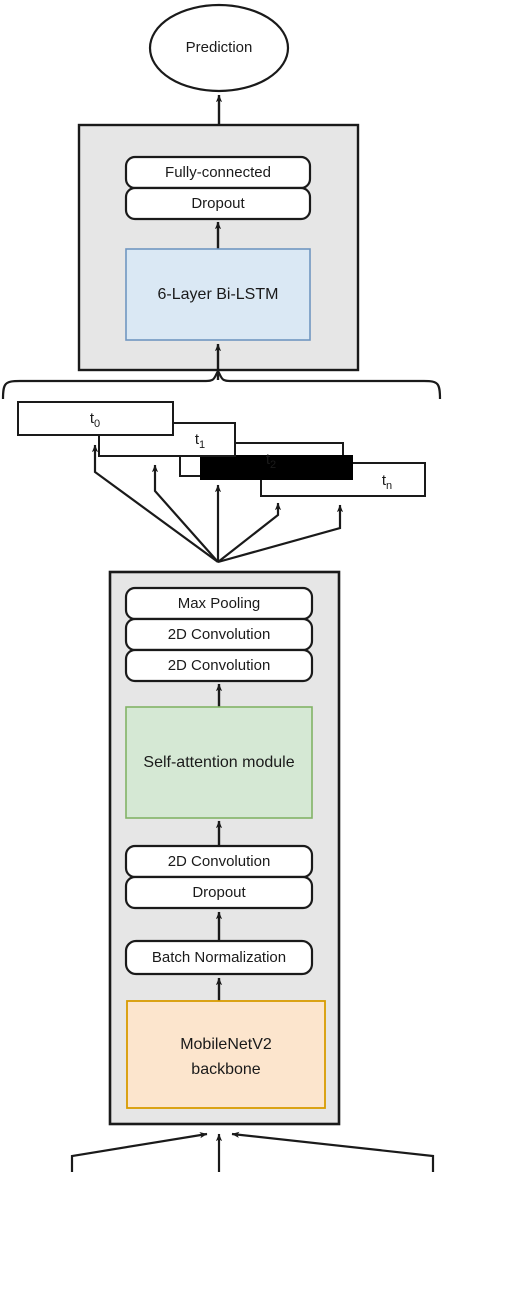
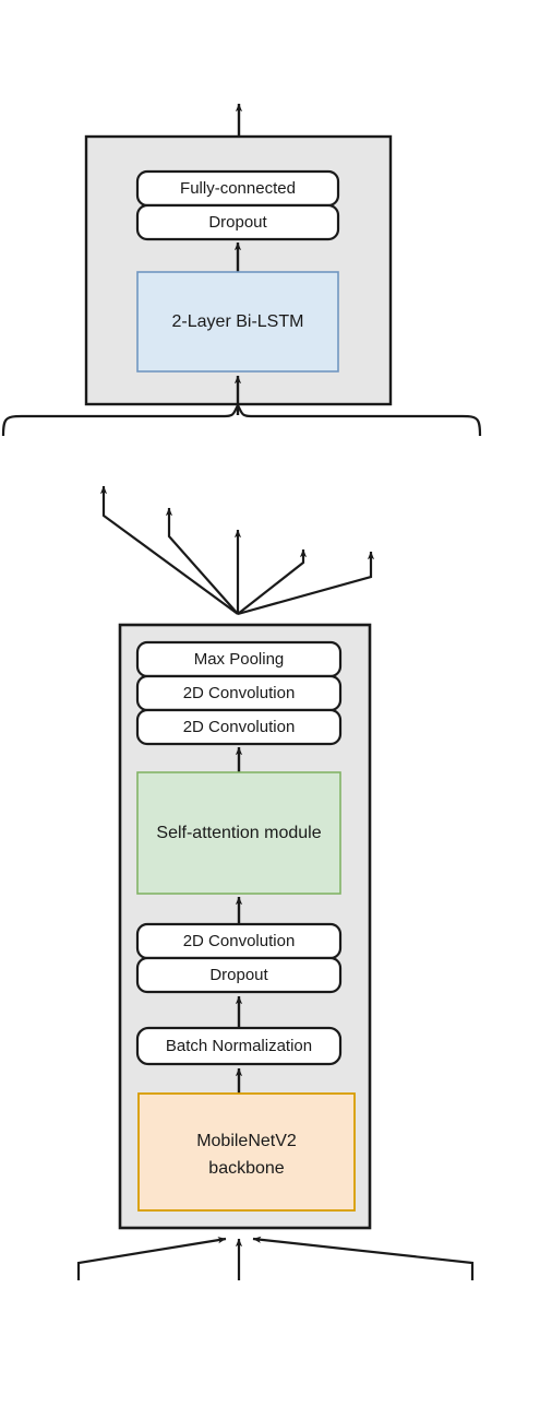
- Prediction
  Fully-connected
  Dropout
- 6-Layer Bi-LSTM
+ 2-Layer Bi-LSTM
- tn
- t2
- t1
- t0
  Max Pooling
  2D Convolution
  2D Convolution
  Self-attention module
  2D Convolution
  Dropout
  Batch Normalization
  MobileNetV2
  backbone
